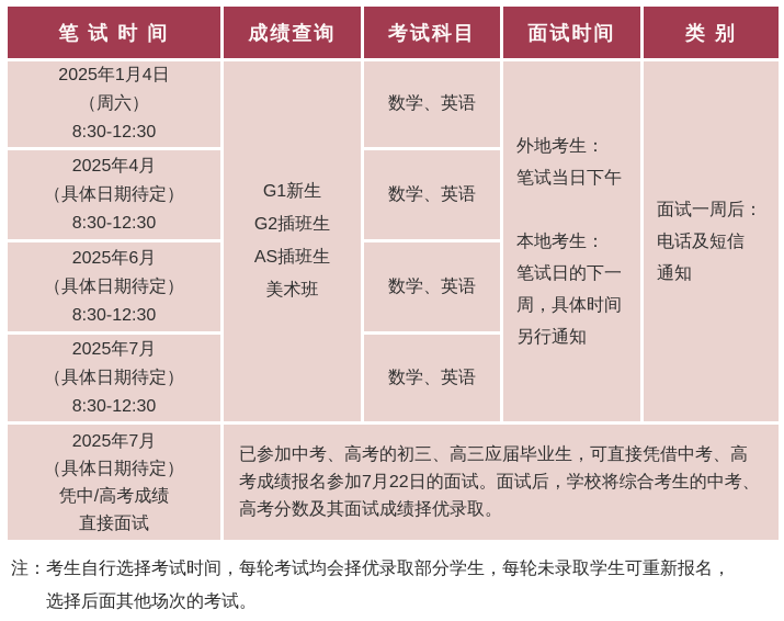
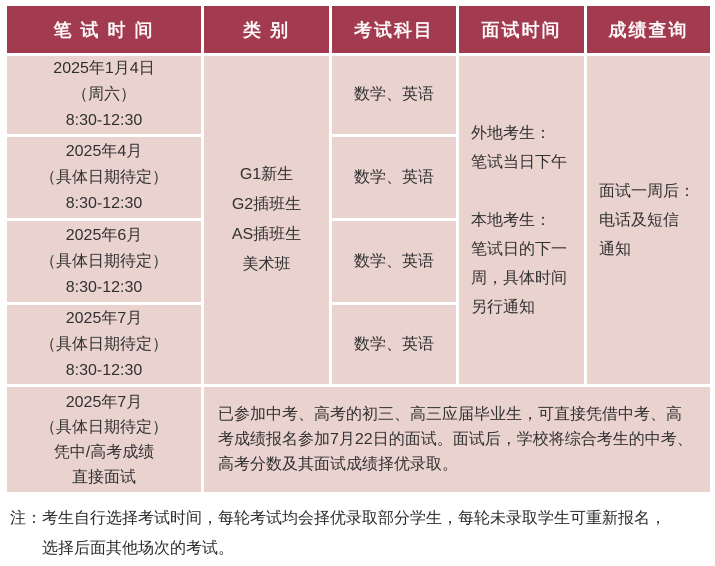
  笔 试 时 间
- 成绩查询
+ 类 别
  考试科目
  面试时间
- 类 别
+ 成绩查询
  2025年1月4日
  （周六）
  8:30-12:30
  2025年4月
  （具体日期待定）
  8:30-12:30
  2025年6月
  （具体日期待定）
  8:30-12:30
  2025年7月
  （具体日期待定）
  8:30-12:30
  2025年7月
  （具体日期待定）
  凭中/高考成绩
  直接面试
  G1新生
  G2插班生
  AS插班生
  美术班
  数学、英语
  数学、英语
  数学、英语
  数学、英语
  外地考生：
  笔试当日下午
  本地考生：
  笔试日的下一
  周，具体时间
  另行通知
  面试一周后：
  电话及短信
  通知
  已参加中考、高考的初三、高三应届毕业生，可直接凭借中考、高考成绩报名参加7月22日的面试。面试后，学校将综合考生的中考、高考分数及其面试成绩择优录取。
  注：考生自行选择考试时间，每轮考试均会择优录取部分学生，每轮未录取学生可重新报名，
  选择后面其他场次的考试。
